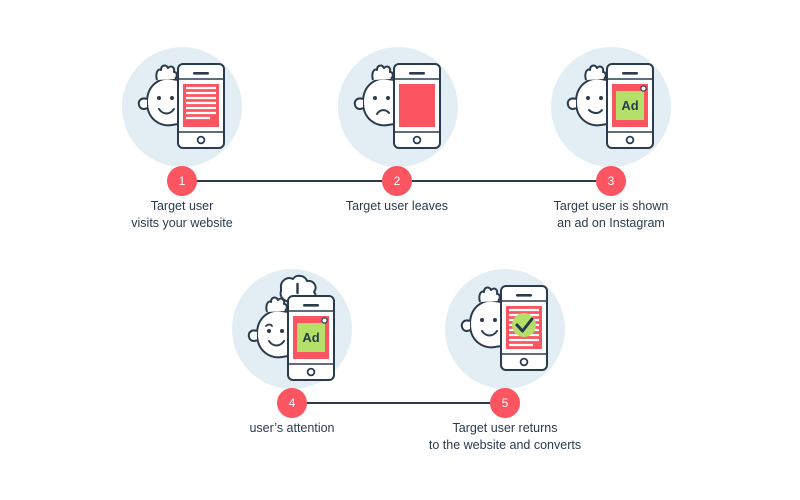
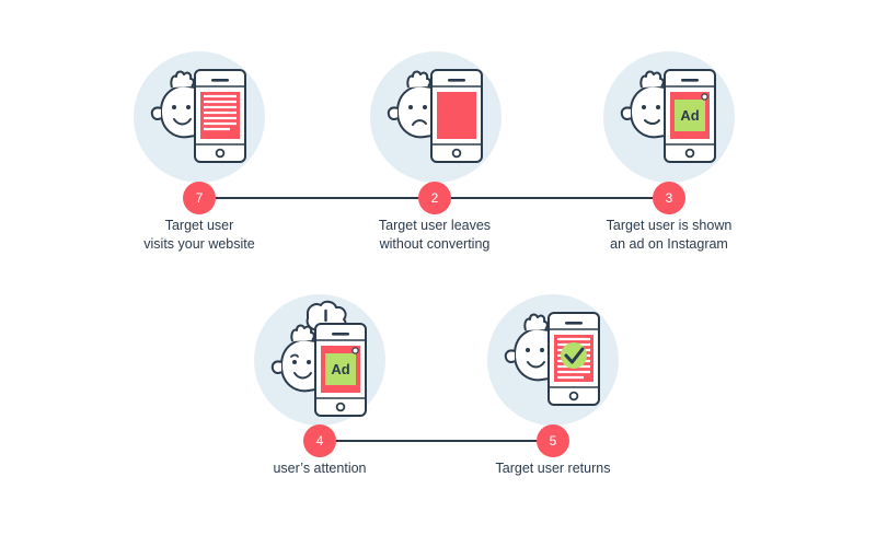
- 1
+ 7
  Target user
  visits your website
  2
  Target user leaves
+ without converting
  Ad
  3
  Target user is shown
  an ad on Instagram
  Ad
  4
  user’s attention
  5
  Target user returns
- to the website and converts
